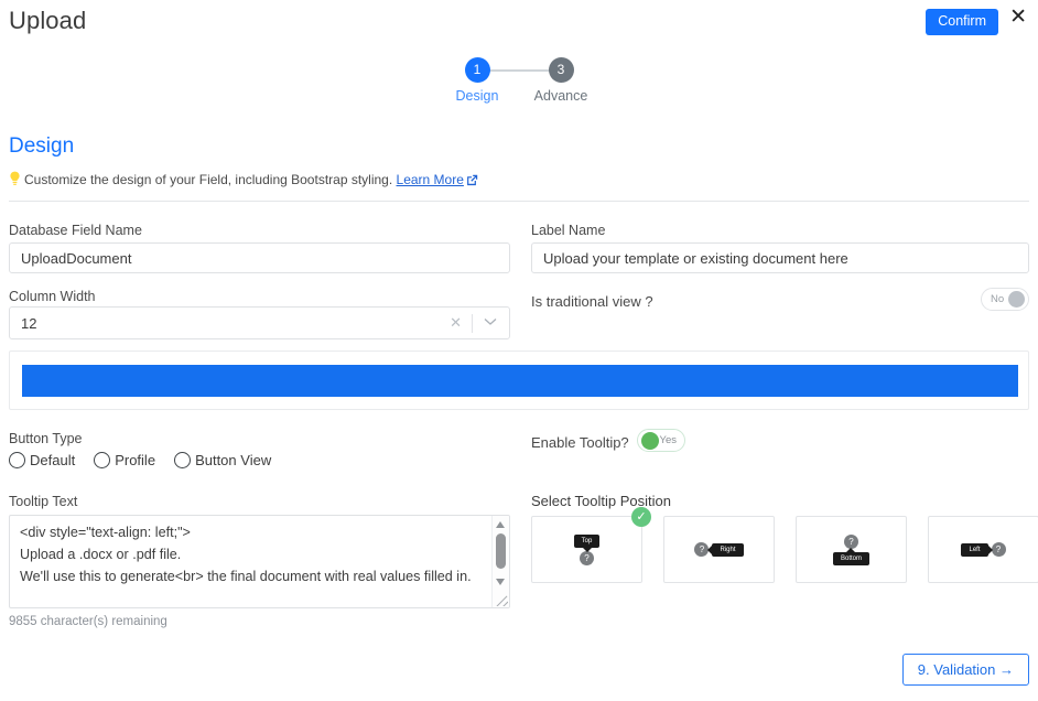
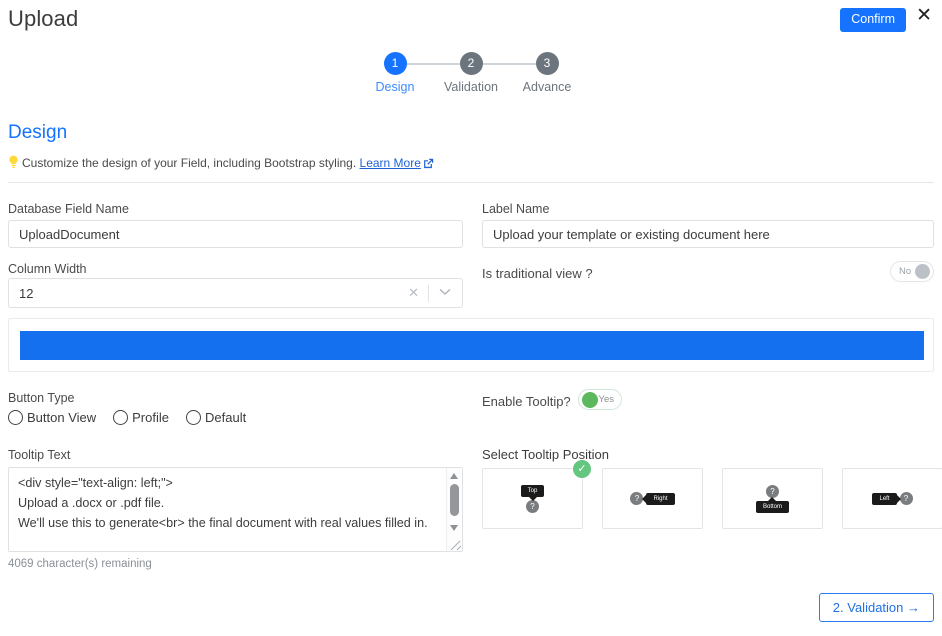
  Upload
  Confirm
  ✕
  1
  Design
+ 2
+ Validation
  3
  Advance
  Design
  Customize the design of your Field, including Bootstrap styling. Learn More
  Database Field Name
  UploadDocument
  Label Name
  Upload your template or existing document here
  Column Width
  12
  ✕
  Is traditional view ?
  No
  Button Type
- Default
+ Button View
  Profile
- Button View
+ Default
  Enable Tooltip?
  Yes
  Tooltip Text
  <div style="text-align: left;">
  Upload a .docx or .pdf file.
  We'll use this to generate<br> the final document with real values filled in.
- 9855 character(s) remaining
+ 4069 character(s) remaining
  Select Tooltip Position
  ✓
  ?
  ?
  ?
  ?
- 9. Validation →
+ 2. Validation →
